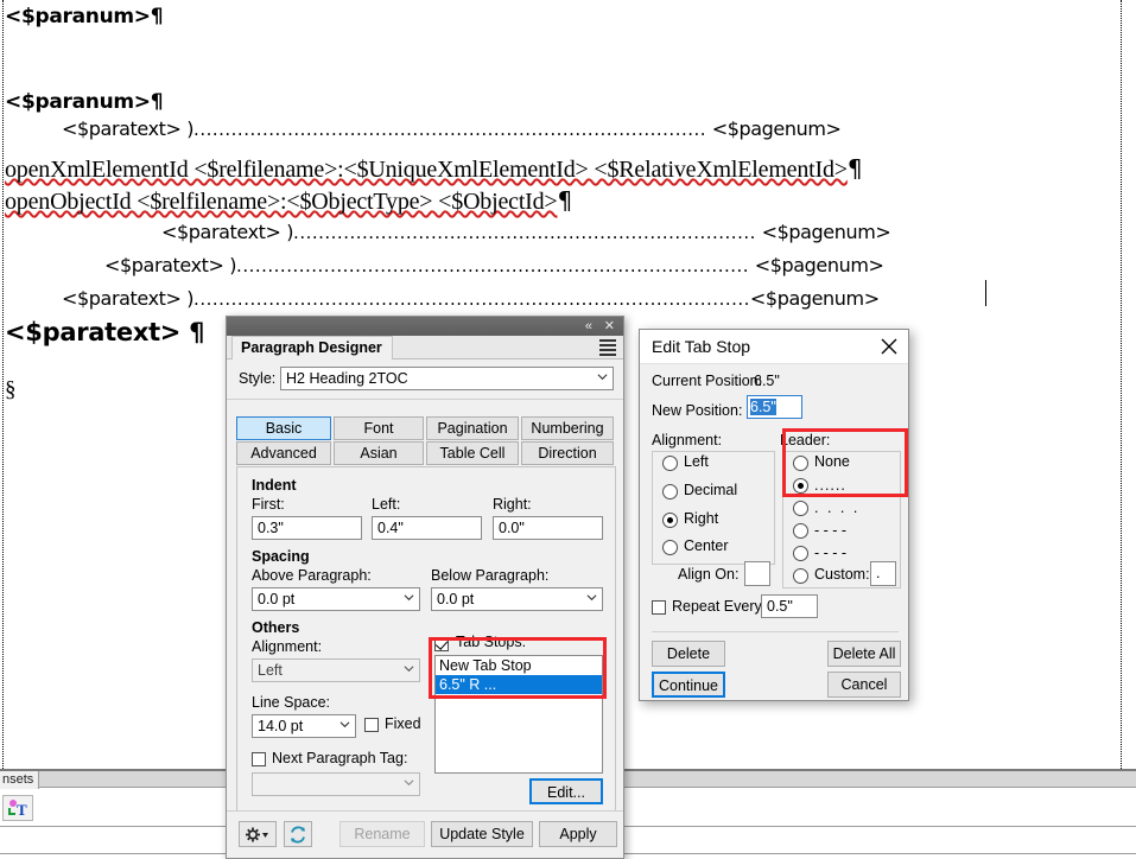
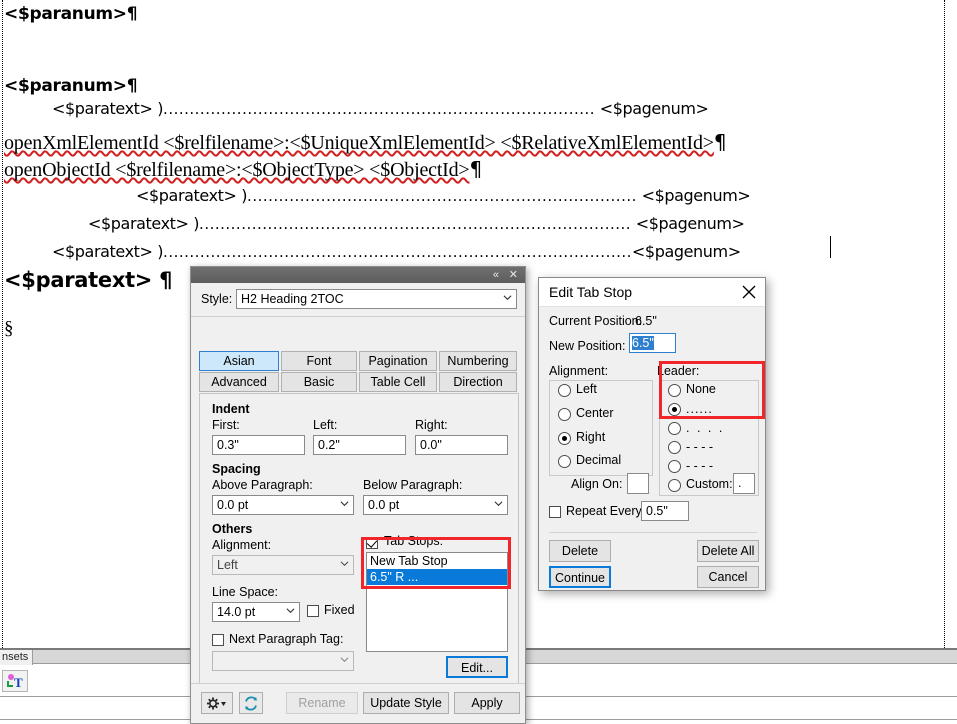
  <$paranum>¶
  <$paranum>¶
  <$paratext> ).................................................................................. <$pagenum>
  openXmlElementId <$relfilename>:<$UniqueXmlElementId> <$RelativeXmlElementId>¶
  openObjectId <$relfilename>:<$ObjectType> <$ObjectId>¶
  <$paratext> ).......................................................................... <$pagenum>
  <$paratext> ).................................................................................. <$pagenum>
  <$paratext> ).........................................................................................<$pagenum>
  <$paratext> ¶
  §
  nsets
  T
  «
  ✕
- Paragraph Designer
  Style:
  H2 Heading 2TOC
- Basic
+ Asian
  Font
  Pagination
  Numbering
  Advanced
- Asian
+ Basic
  Table Cell
  Direction
  Indent
  First:
  Left:
  Right:
  0.3"
- 0.4"
+ 0.2"
  0.0"
  Spacing
  Above Paragraph:
  Below Paragraph:
  0.0 pt
  0.0 pt
  Others
  Alignment:
  Left
  Line Space:
  14.0 pt
  Fixed
  Next Paragraph Tag:
  Tab Stops:
  New Tab Stop
  6.5" R ...
  Edit...
  Rename
  Update Style
  Apply
  Edit Tab Stop
  Current Position:
  6.5"
  New Position:
  6.5"
  Alignment:
  Leader:
  Left
- Decimal
+ Center
  Right
- Center
+ Decimal
  Align On:
  None
  ......
  . . . .
  - - - -
  - - - -
  Custom:
  .
  Repeat Every
  0.5"
  Delete
  Delete All
  Continue
  Cancel
